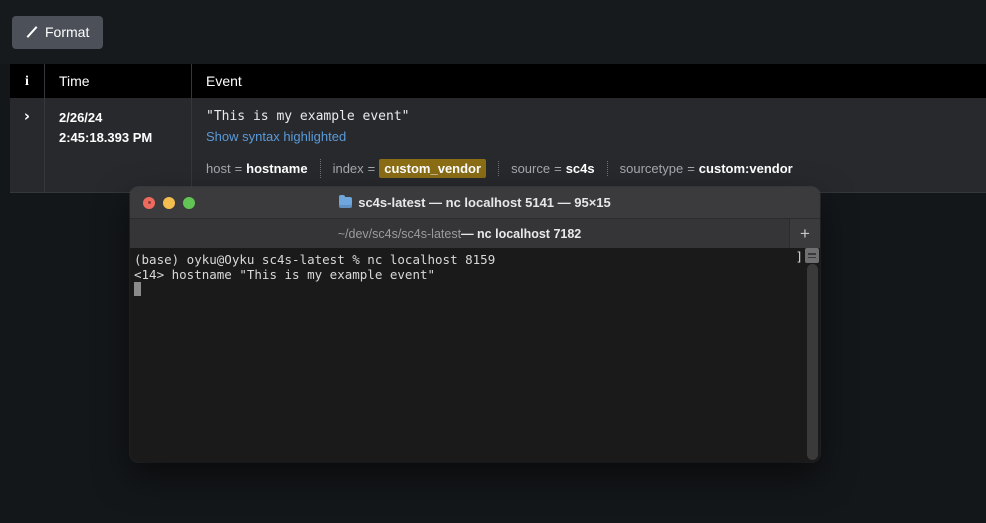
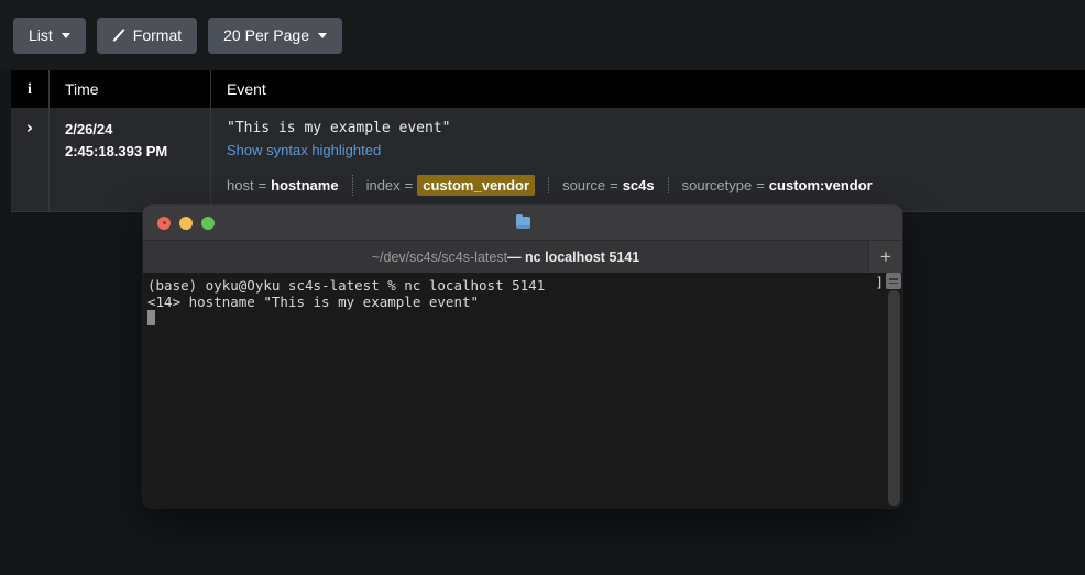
+ List
  Format
+ 20 Per Page
  i	Time	Event
  ›	2/26/24 2:45:18.393 PM	"This is my example event" Show syntax highlighted host = hostname index = custom_vendor source = sc4s sourcetype = custom:vendor
- sc4s-latest — nc localhost 5141 — 95×15
  ~/dev/sc4s/sc4s-latest
- — nc localhost 7182
+ — nc localhost 5141
  +
- (base) oyku@Oyku sc4s-latest % nc localhost 8159 <14> hostname "This is my example event"
+ (base) oyku@Oyku sc4s-latest % nc localhost 5141 <14> hostname "This is my example event"
  ]
